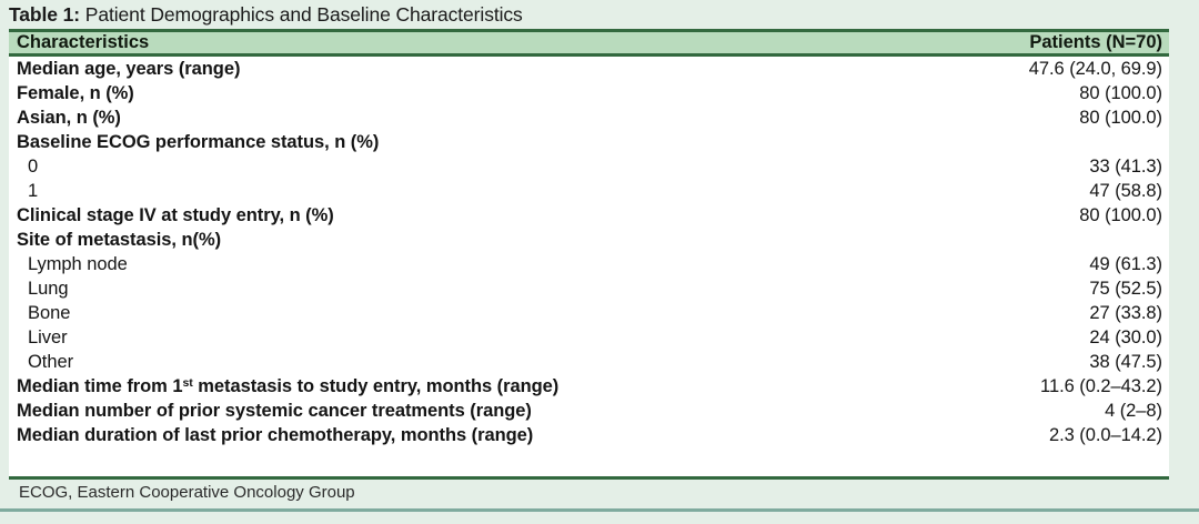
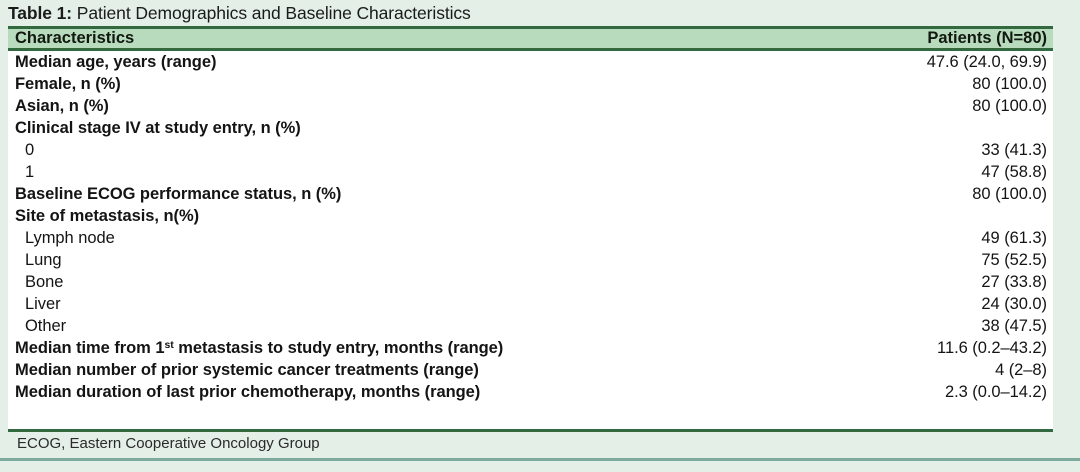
  Table 1: Patient Demographics and Baseline Characteristics
  Characteristics
- Patients (N=70)
+ Patients (N=80)
  Median age, years (range)
  47.6 (24.0, 69.9)
  Female, n (%)
  80 (100.0)
  Asian, n (%)
  80 (100.0)
- Baseline ECOG performance status, n (%)
+ Clinical stage IV at study entry, n (%)
  0
  33 (41.3)
  1
  47 (58.8)
- Clinical stage IV at study entry, n (%)
+ Baseline ECOG performance status, n (%)
  80 (100.0)
  Site of metastasis, n(%)
  Lymph node
  49 (61.3)
  Lung
  75 (52.5)
  Bone
  27 (33.8)
  Liver
  24 (30.0)
  Other
  38 (47.5)
  Median time from 1st metastasis to study entry, months (range)
  11.6 (0.2–43.2)
  Median number of prior systemic cancer treatments (range)
  4 (2–8)
  Median duration of last prior chemotherapy, months (range)
  2.3 (0.0–14.2)
  ECOG, Eastern Cooperative Oncology Group
